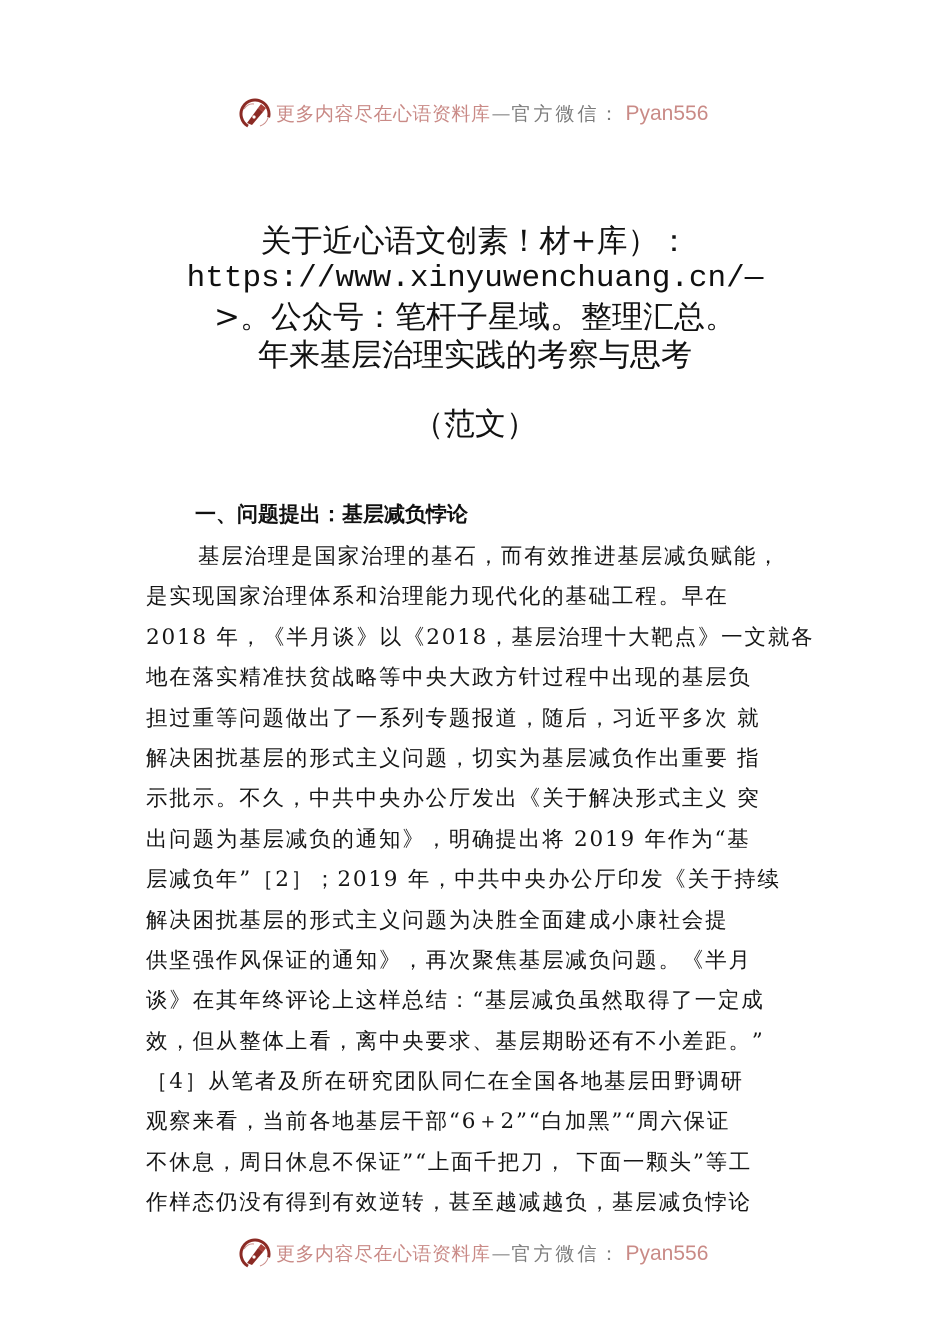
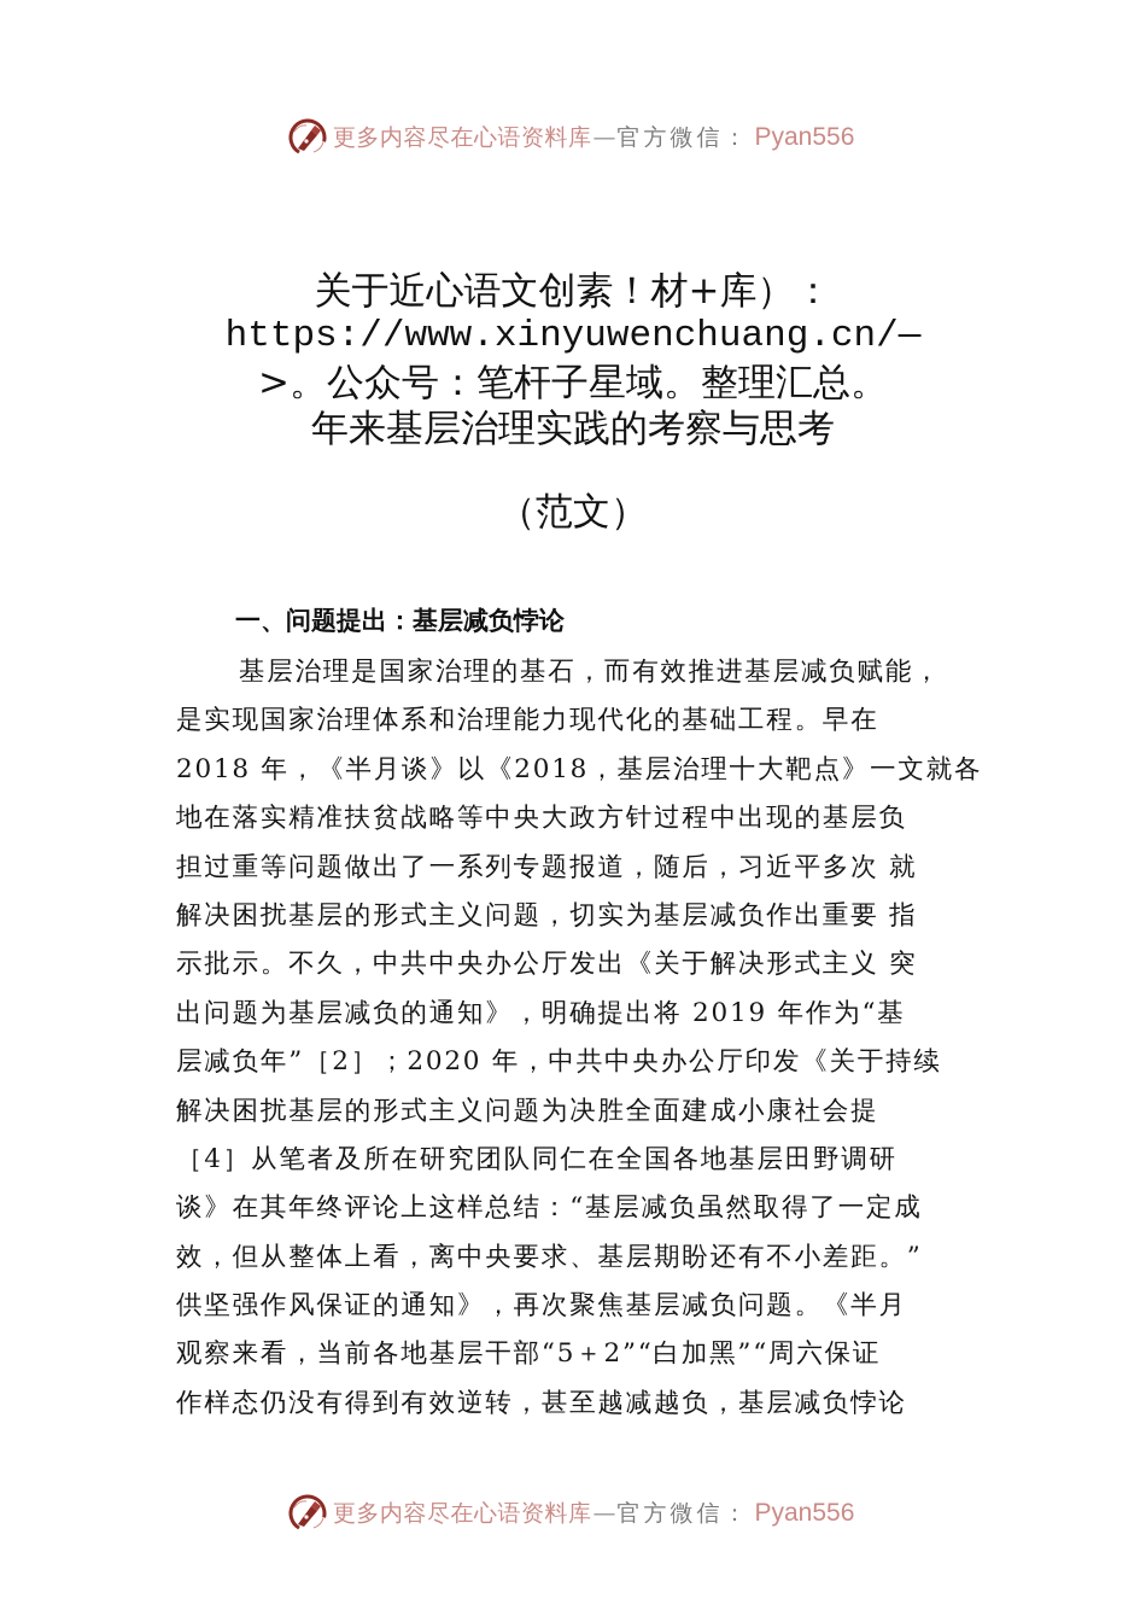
  更多内容尽在心语资料库
  —
  官方微信：
  Pyan556
  关于近心语文创素！材+库）：
  https://www.xinyuwenchuang.cn/—
  >。公众号：笔杆子星域。整理汇总。
  年来基层治理实践的考察与思考
  （范文）
  一、问题提出：基层减负悖论
  基层治理是国家治理的基石，而有效推进基层减负赋能，
  是实现国家治理体系和治理能力现代化的基础工程。早在
  2018 年，《半月谈》以《2018，基层治理十大靶点》一文就各
  地在落实精准扶贫战略等中央大政方针过程中出现的基层负
  担过重等问题做出了一系列专题报道，随后，习近平多次 就
  解决困扰基层的形式主义问题，切实为基层减负作出重要 指
  示批示。不久，中共中央办公厅发出《关于解决形式主义 突
  出问题为基层减负的通知》，明确提出将 2019 年作为“基
- 层减负年”［2］；2019 年，中共中央办公厅印发《关于持续
+ 层减负年”［2］；2020 年，中共中央办公厅印发《关于持续
  解决困扰基层的形式主义问题为决胜全面建成小康社会提
- 供坚强作风保证的通知》，再次聚焦基层减负问题。《半月
+ ［4］从笔者及所在研究团队同仁在全国各地基层田野调研
  谈》在其年终评论上这样总结：“基层减负虽然取得了一定成
  效，但从整体上看，离中央要求、基层期盼还有不小差距。”
- ［4］从笔者及所在研究团队同仁在全国各地基层田野调研
+ 供坚强作风保证的通知》，再次聚焦基层减负问题。《半月
- 观察来看，当前各地基层干部“6＋2”“白加黑”“周六保证
+ 观察来看，当前各地基层干部“5＋2”“白加黑”“周六保证
- 不休息，周日休息不保证”“上面千把刀， 下面一颗头”等工
  作样态仍没有得到有效逆转，甚至越减越负，基层减负悖论
  更多内容尽在心语资料库
  —
  官方微信：
  Pyan556
